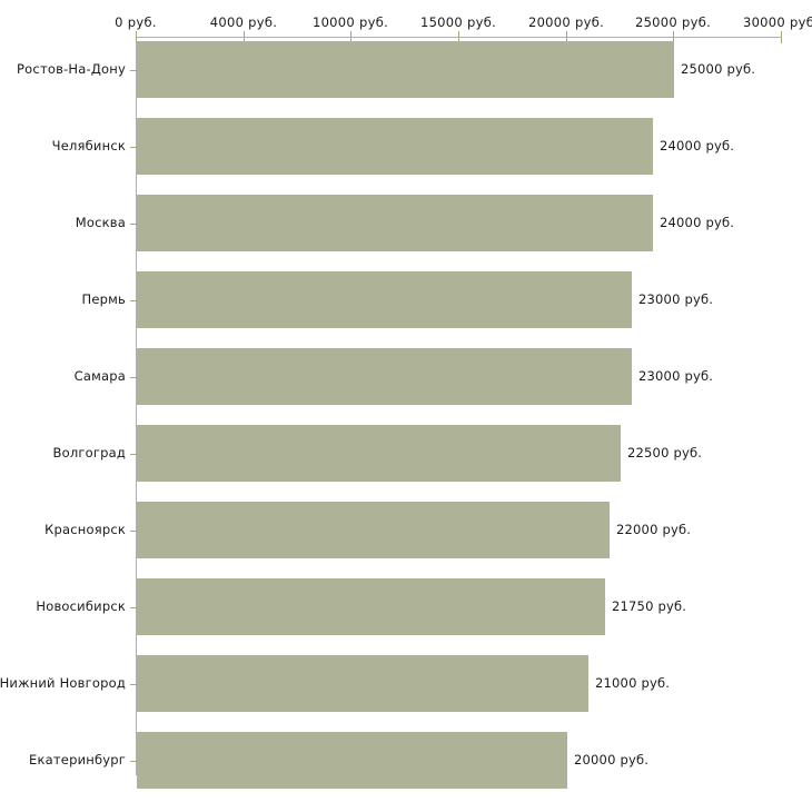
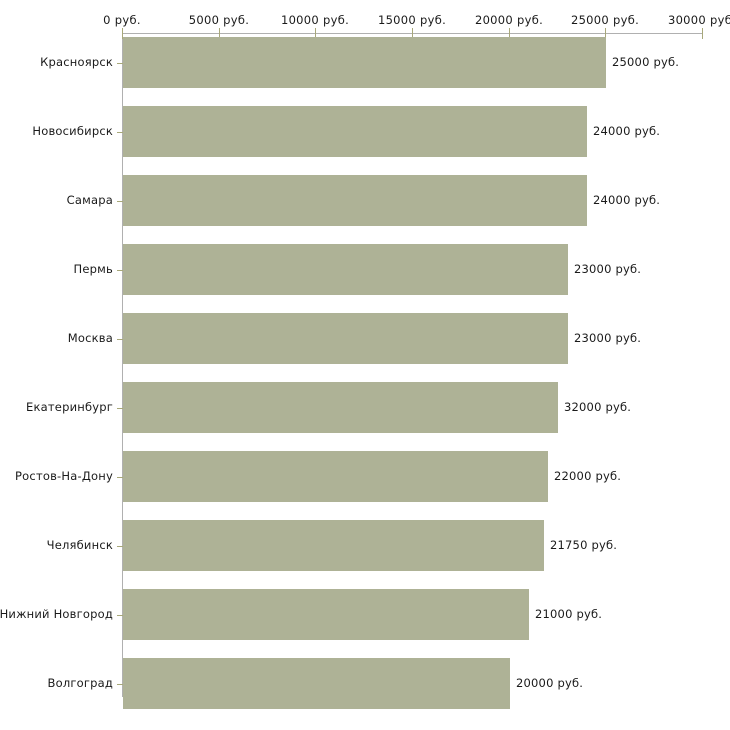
  0 руб.
- 4000 руб.
+ 5000 руб.
  10000 руб.
  15000 руб.
  20000 руб.
  25000 руб.
  30000 руб
- Ростов-На-Дону
+ Красноярск
- Челябинск
+ Новосибирск
- Москва
+ Самара
  Пермь
- Самара
+ Москва
- Волгоград
+ Екатеринбург
- Красноярск
+ Ростов-На-Дону
- Новосибирск
+ Челябинск
  Нижний Новгород
- Екатеринбург
+ Волгоград
  25000 руб.
  24000 руб.
  24000 руб.
  23000 руб.
  23000 руб.
- 22500 руб.
+ 32000 руб.
  22000 руб.
  21750 руб.
  21000 руб.
  20000 руб.
